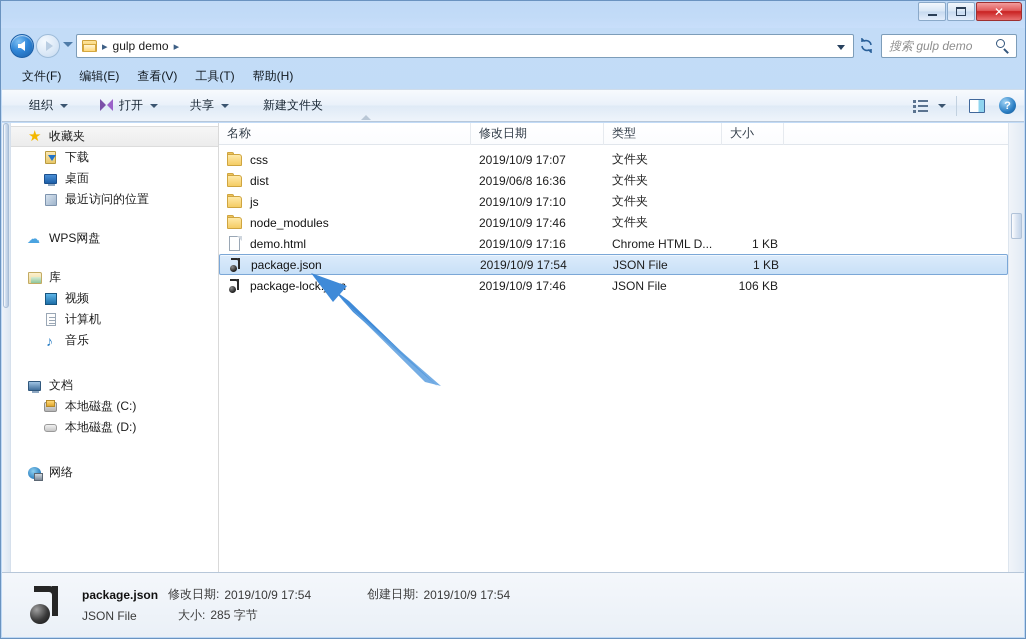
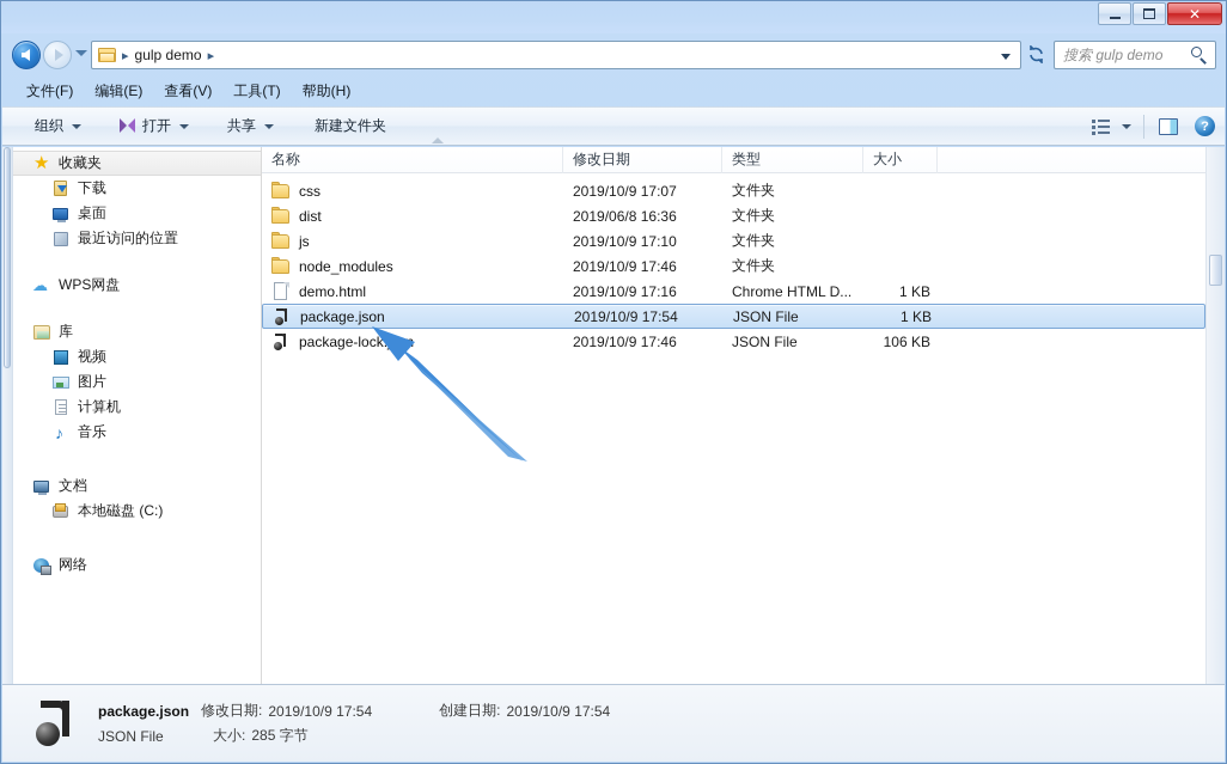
  ✕
  ▸
  gulp demo
  ▸
  搜索 gulp demo
  文件(F)
  编辑(E)
  查看(V)
  工具(T)
  帮助(H)
  组织
  打开
  共享
  新建文件夹
  ?
  收藏夹
  下载
  桌面
  最近访问的位置
  ☁
  WPS网盘
  库
  视频
+ 图片
  计算机
  ♪
  音乐
  文档
  本地磁盘 (C:)
- 本地磁盘 (D:)
  网络
  名称
  修改日期
  类型
  大小
  css
  2019/10/9 17:07
  文件夹
  dist
  2019/06/8 16:36
  文件夹
  js
  2019/10/9 17:10
  文件夹
  node_modules
  2019/10/9 17:46
  文件夹
  demo.html
  2019/10/9 17:16
  Chrome HTML D...
  1 KB
  package.json
  2019/10/9 17:54
  JSON File
  1 KB
  package-lock
  2019/10/9 17:46
  JSON File
  106 KB
  package.json
  修改日期:
  2019/10/9 17:54
  创建日期:
  2019/10/9 17:54
  JSON File
  大小:
  285 字节
